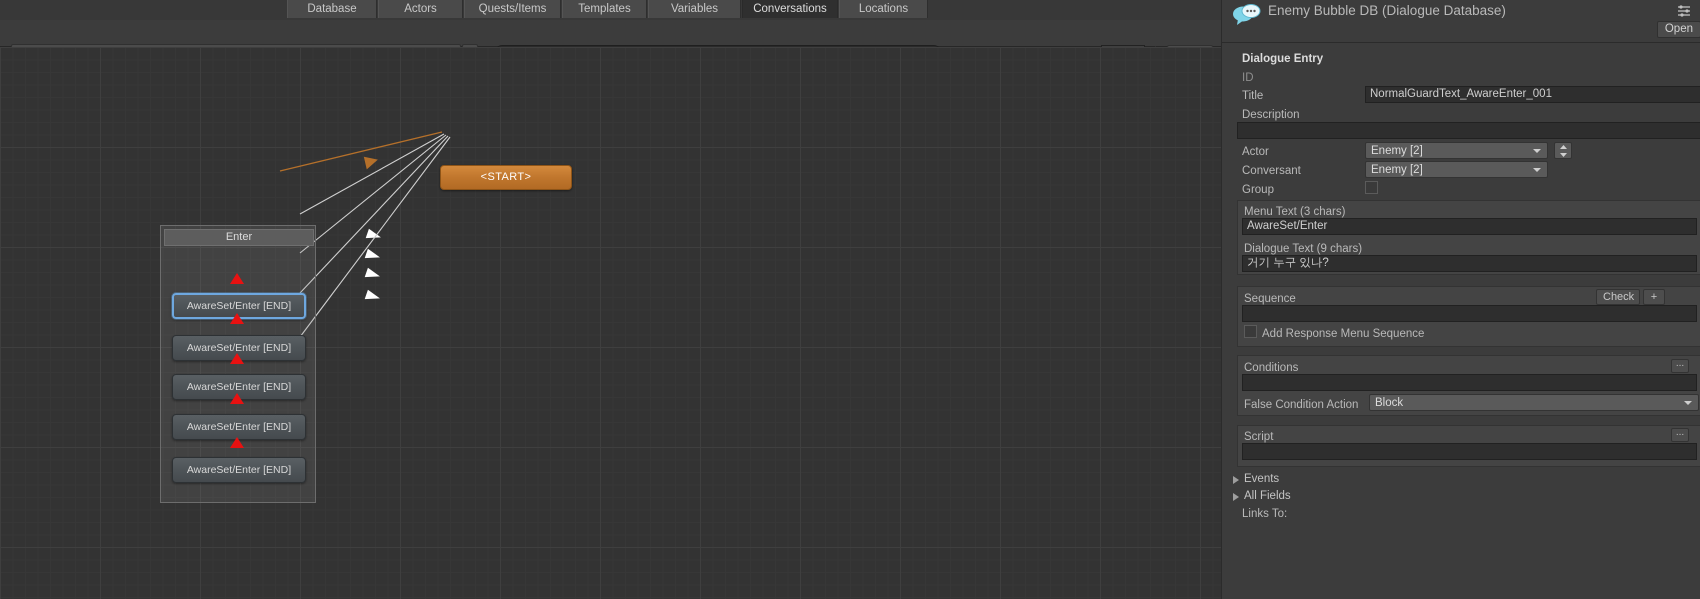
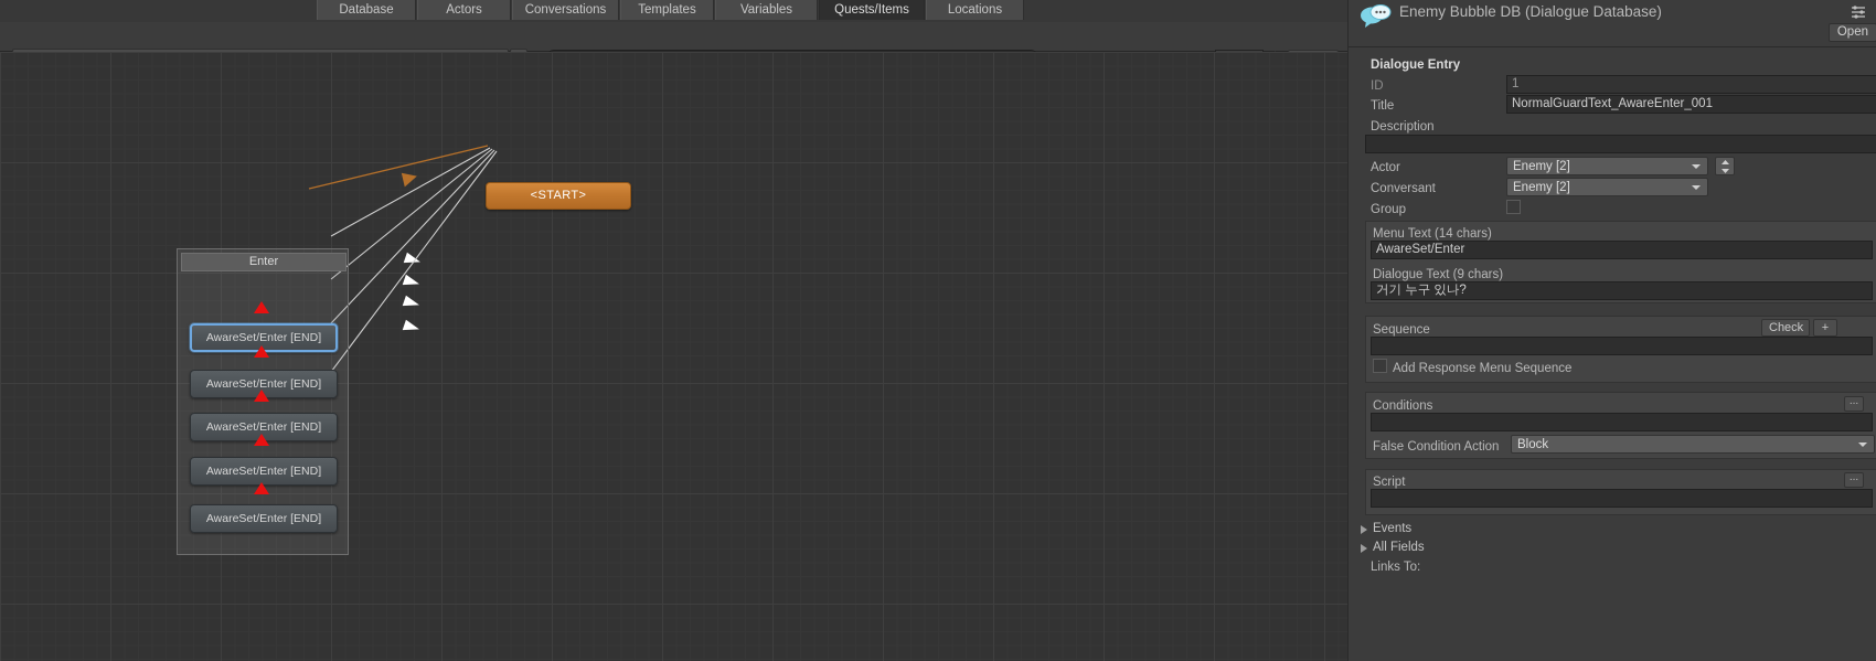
  Database
  Actors
- Quests/Items
+ Conversations
  Templates
  Variables
- Conversations
+ Quests/Items
  Locations
  <START>
  Enter
  AwareSet/Enter [END]
  AwareSet/Enter [END]
  AwareSet/Enter [END]
  AwareSet/Enter [END]
  AwareSet/Enter [END]
  Enemy Bubble DB (Dialogue Database)
  Open
  Dialogue Entry
  ID
+ 1
  Title
  NormalGuardText_AwareEnter_001
  Description
  Actor
  Enemy [2]
  Conversant
  Enemy [2]
  Group
- Menu Text (3 chars)
+ Menu Text (14 chars)
  AwareSet/Enter
  Dialogue Text (9 chars)
  거기 누구 있나?
  Sequence
  Check
  +
  Add Response Menu Sequence
  Conditions
  ...
  False Condition Action
  Block
  Script
  ...
  Events
  All Fields
  Links To:
